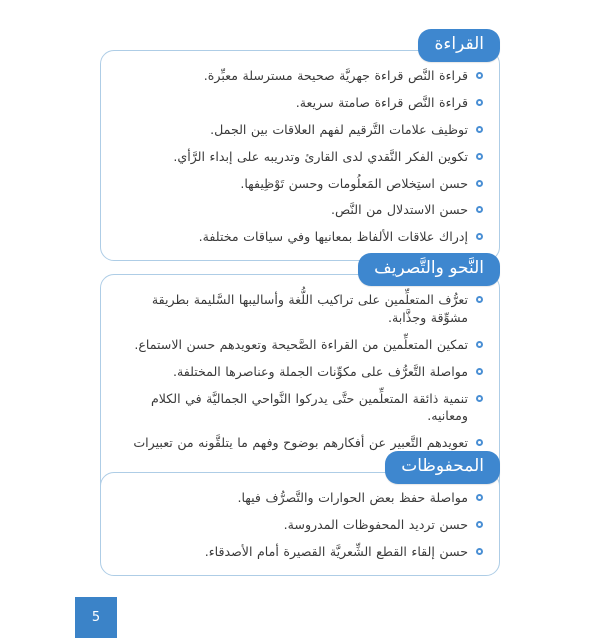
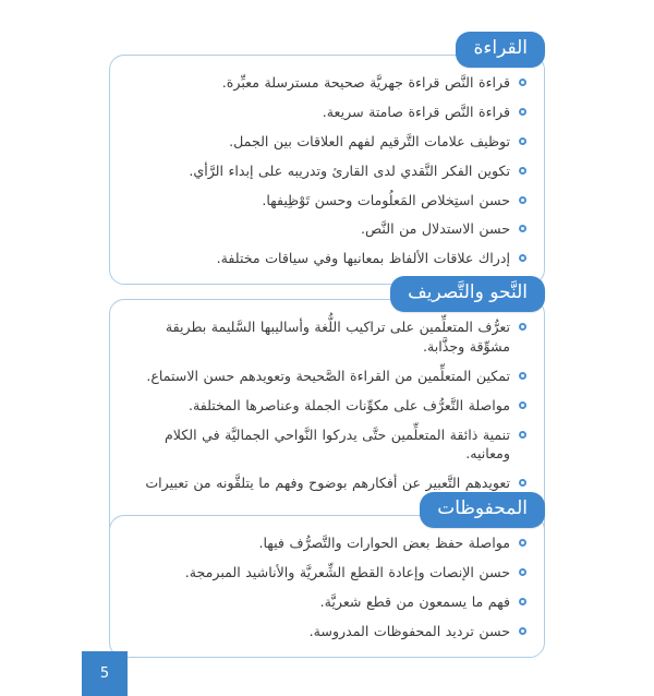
  القراءة
  قراءة النَّص قراءة جهريَّة صحيحة مسترسلة معبِّرة.
  قراءة النَّص قراءة صامتة سريعة.
  توظيف علامات التَّرقيم لفهم العلاقات بين الجمل.
  تكوين الفكر النَّقدي لدى القارئ وتدريبه على إبداء الرَّأي.
  حسن استِخلاص المَعلُومات وحسن تَوْظِيفها.
  حسن الاستدلال من النَّص.
  إدراك علاقات الألفاظ بمعانيها وفي سياقات مختلفة.
  النَّحو والتَّصريف
  تعرُّف المتعلِّمين على تراكيب اللُّغة وأساليبها السَّليمة بطريقة مشوِّقة وجذَّابة.
  تمكين المتعلِّمين من القراءة الصَّحيحة وتعويدهم حسن الاستماع.
  مواصلة التَّعرُّف على مكوِّنات الجملة وعناصرها المختلفة.
  تنمية ذائقة المتعلِّمين حتَّى يدركوا النَّواحي الجماليَّة في الكلام ومعانيه.
  تعويدهم التَّعبير عن أفكارهم بوضوح وفهم ما يتلقَّونه من تعبيرات
  المحفوظات
  مواصلة حفظ بعض الحوارات والتَّصرُّف فيها.
+ حسن الإنصات وإعادة القطع الشِّعريَّة والأناشيد المبرمجة.
+ فهم ما يسمعون من قطع شعريَّة.
  حسن ترديد المحفوظات المدروسة.
- حسن إلقاء القطع الشِّعريَّة القصيرة أمام الأصدقاء.
  5
